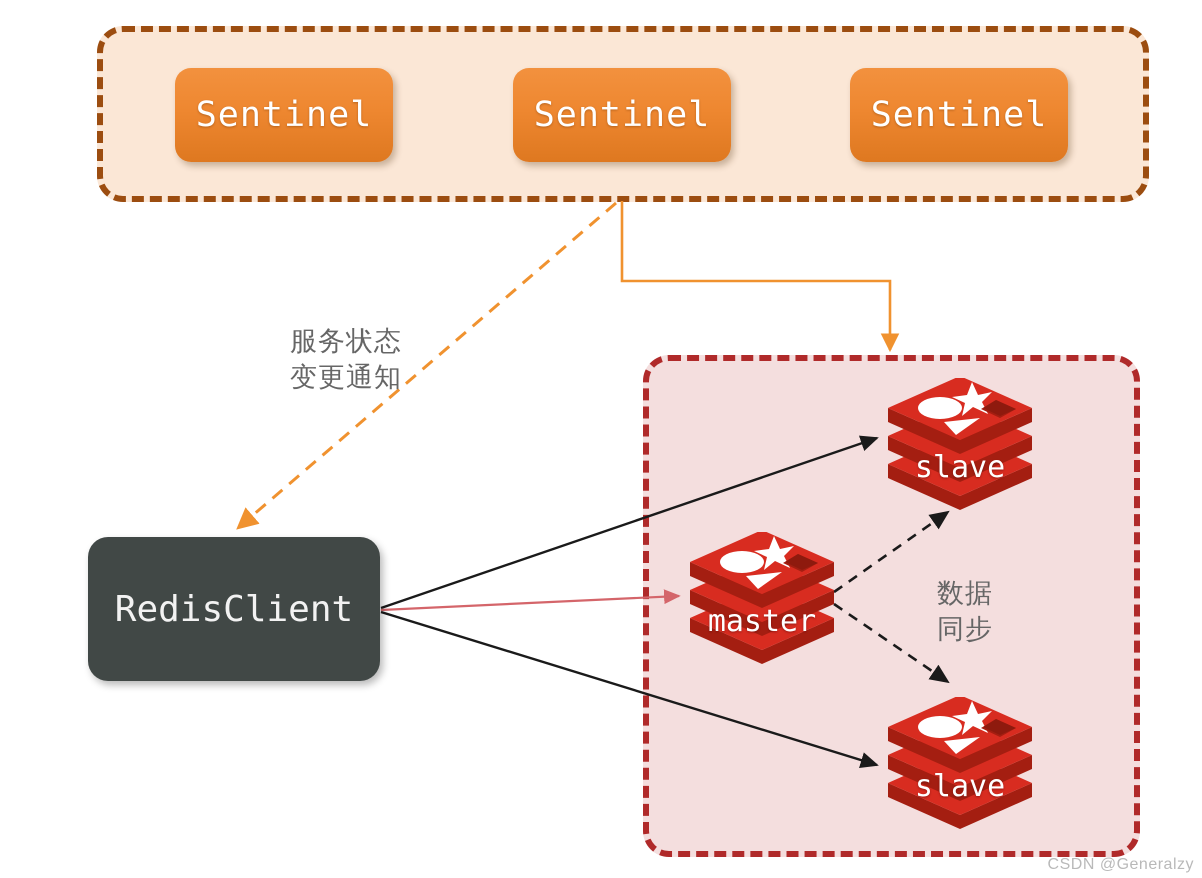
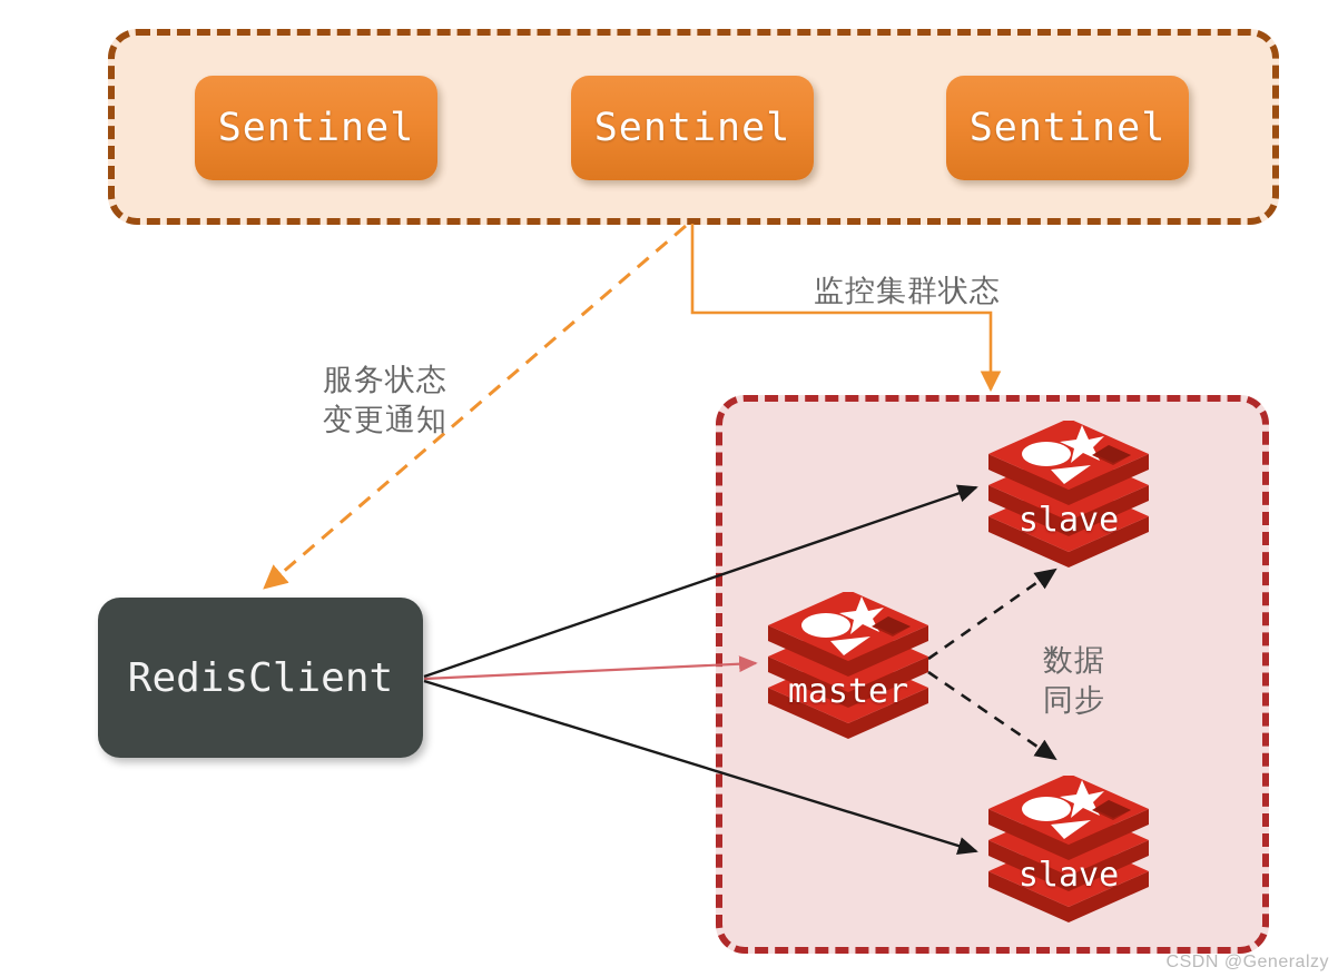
  Sentinel
  Sentinel
  Sentinel
  RedisClient
  slave
  master
  slave
+ 监控集群状态
  服务状态
  变更通知
  数据
  同步
  CSDN @Generalzy
